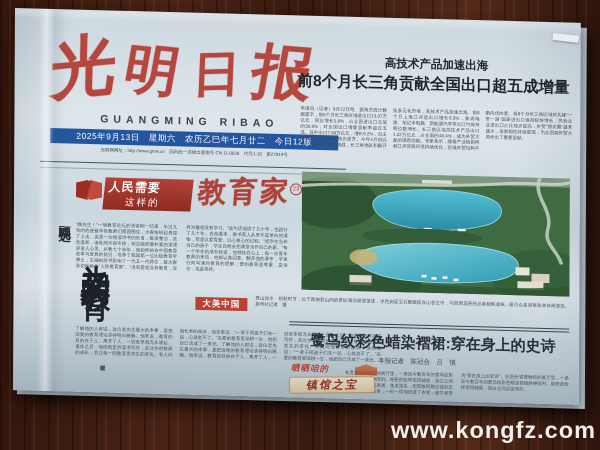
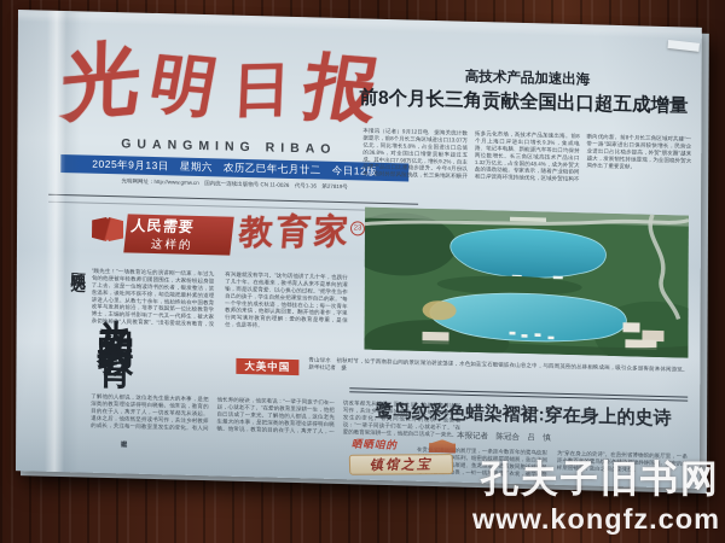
+ 孔夫子旧书网
  www.kongfz.com
